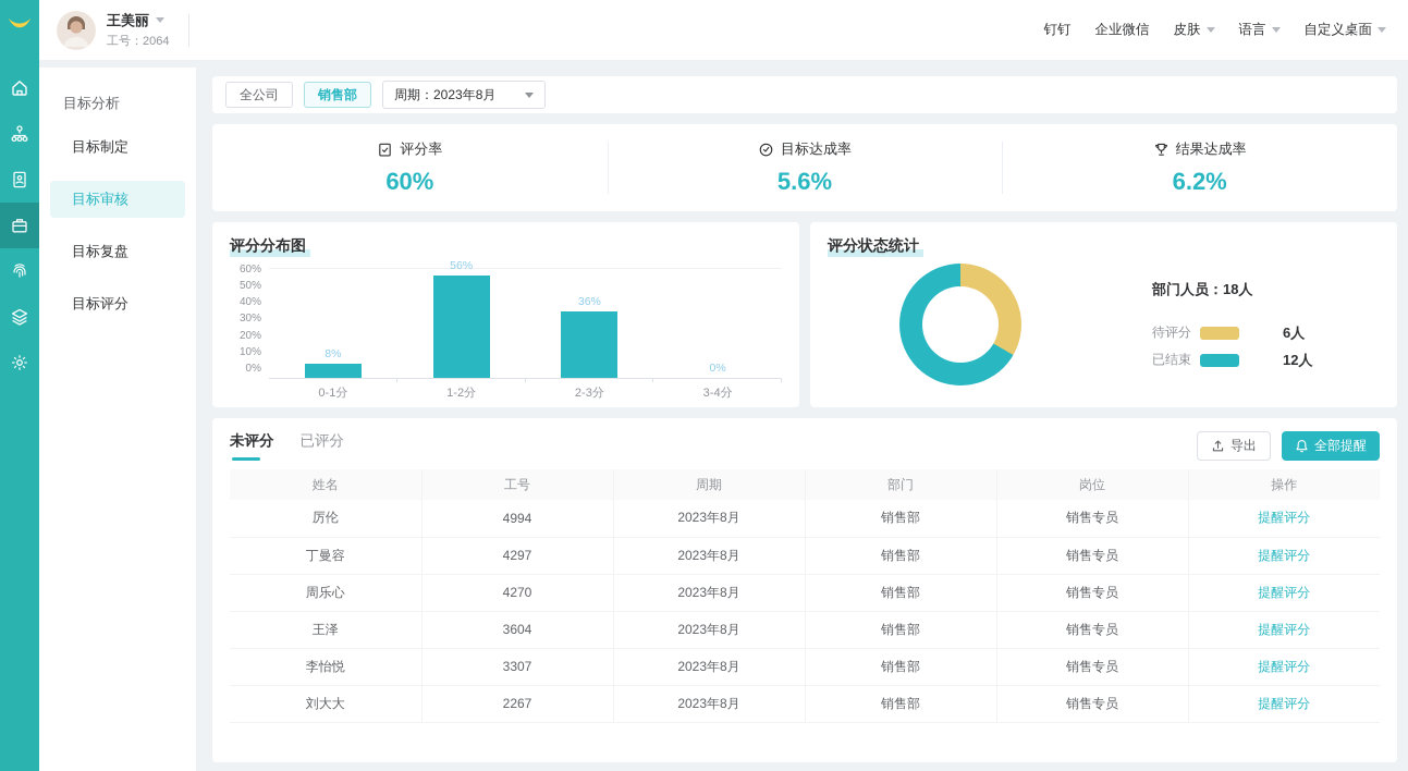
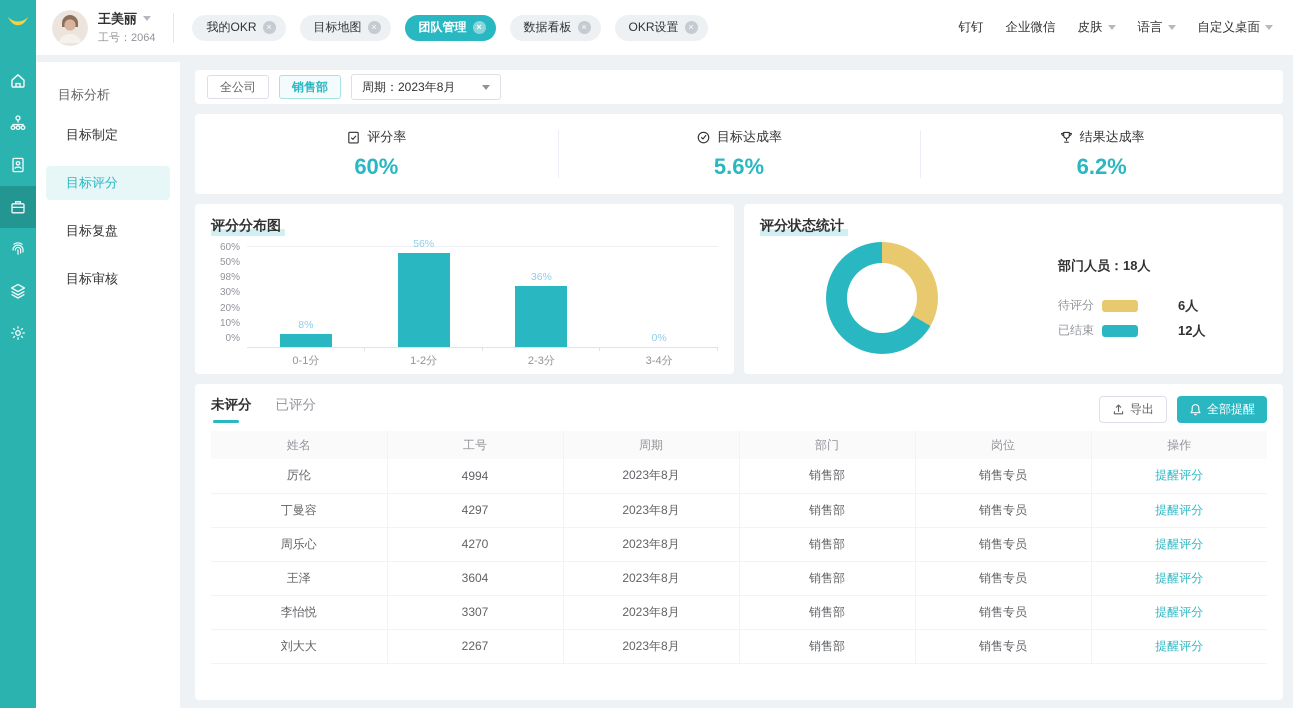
  王美丽
  工号：2064
+ 我的OKR
+ 目标地图
+ 团队管理
+ 数据看板
+ OKR设置
  钉钉
  企业微信
  皮肤
  语言
  自定义桌面
  目标分析
  目标制定
- 目标审核
+ 目标评分
  目标复盘
- 目标评分
+ 目标审核
  全公司
  销售部
  周期：2023年8月
  评分率
  60%
  目标达成率
  5.6%
  结果达成率
  6.2%
  评分分布图
  60%
  50%
- 40%
+ 98%
  30%
  20%
  10%
  0%
  8%
  56%
  36%
  0%
  0-1分
  1-2分
  2-3分
  3-4分
  评分状态统计
  部门人员：18人
  待评分
  6人
  已结束
  12人
  未评分
  已评分
  导出
  全部提醒
  姓名	工号	周期	部门	岗位	操作
  厉伦	4994	2023年8月	销售部	销售专员	提醒评分
  丁曼容	4297	2023年8月	销售部	销售专员	提醒评分
  周乐心	4270	2023年8月	销售部	销售专员	提醒评分
  王泽	3604	2023年8月	销售部	销售专员	提醒评分
  李怡悦	3307	2023年8月	销售部	销售专员	提醒评分
  刘大大	2267	2023年8月	销售部	销售专员	提醒评分
